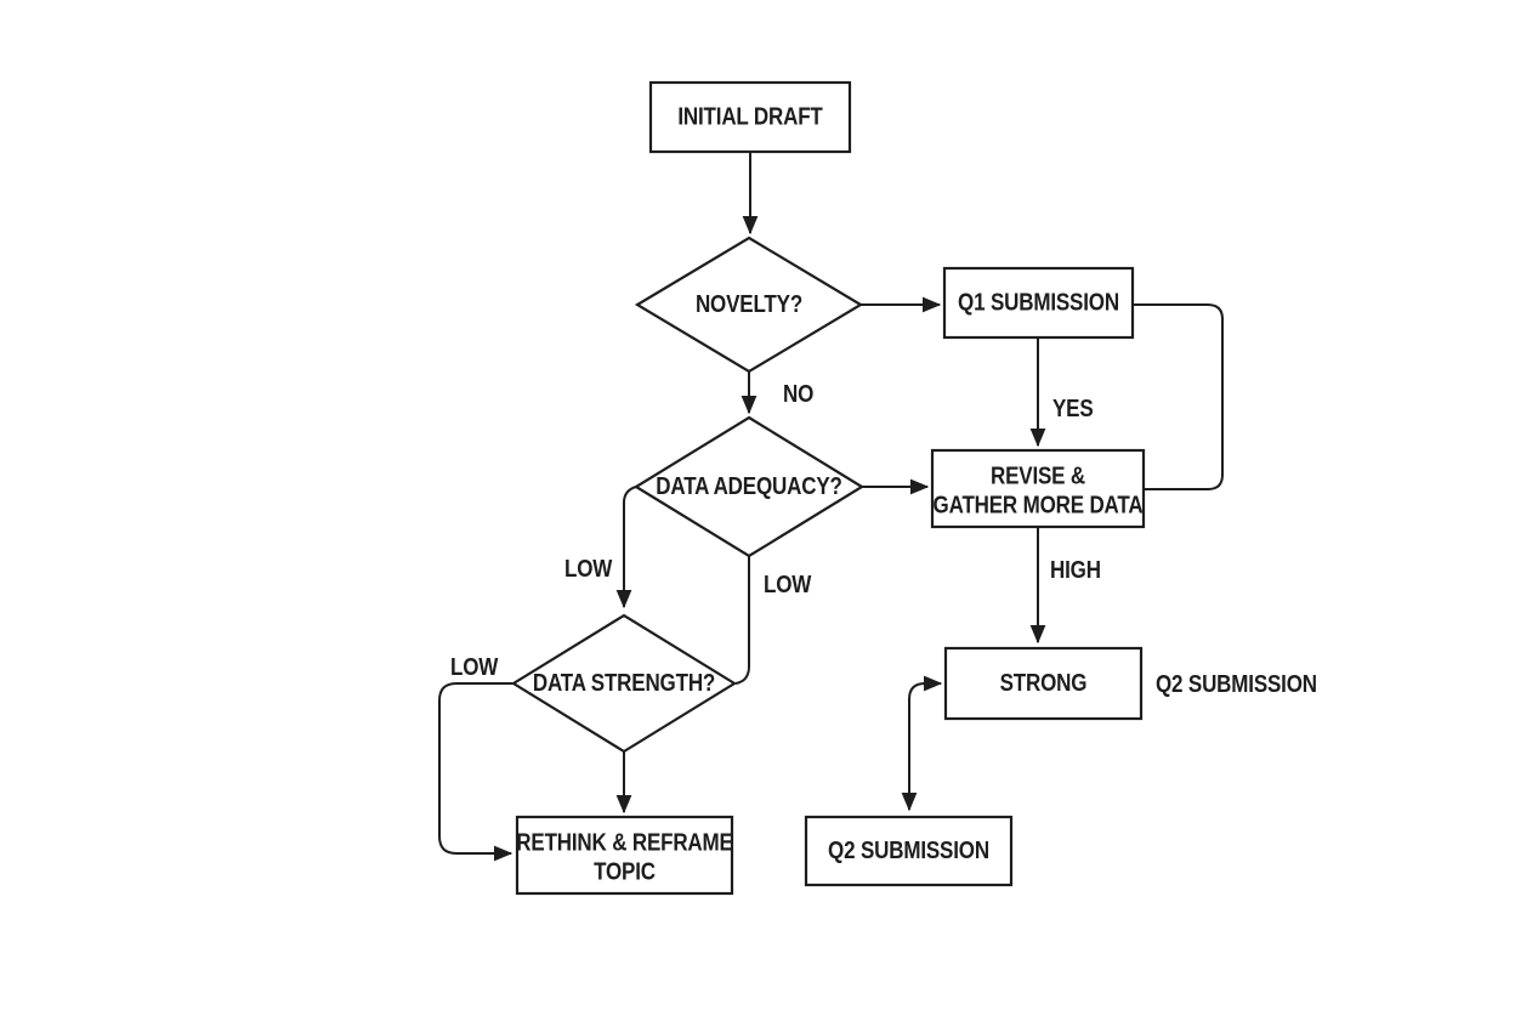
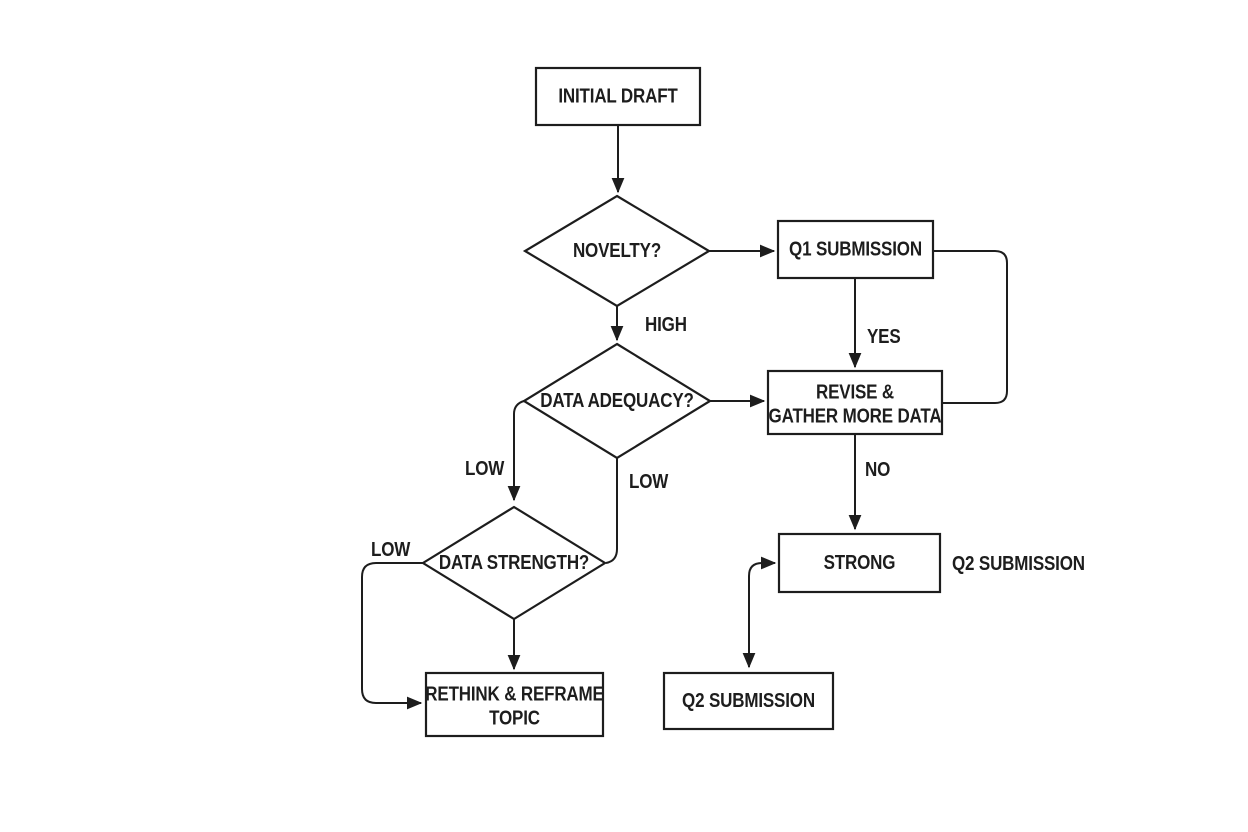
- NO
+ HIGH
  YES
  LOW
  LOW
- HIGH
+ NO
  LOW
  INITIAL DRAFT
  NOVELTY?
  Q1 SUBMISSION
  DATA ADEQUACY?
  REVISE &
  GATHER MORE DATA
  DATA STRENGTH?
  STRONG
  RETHINK & REFRAME
  TOPIC
  Q2 SUBMISSION
  Q2 SUBMISSION
